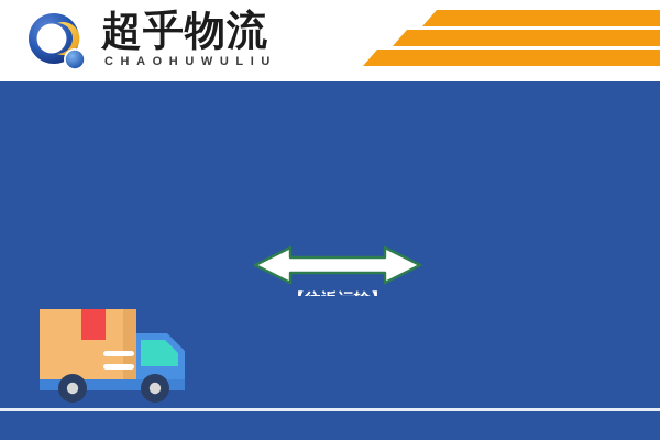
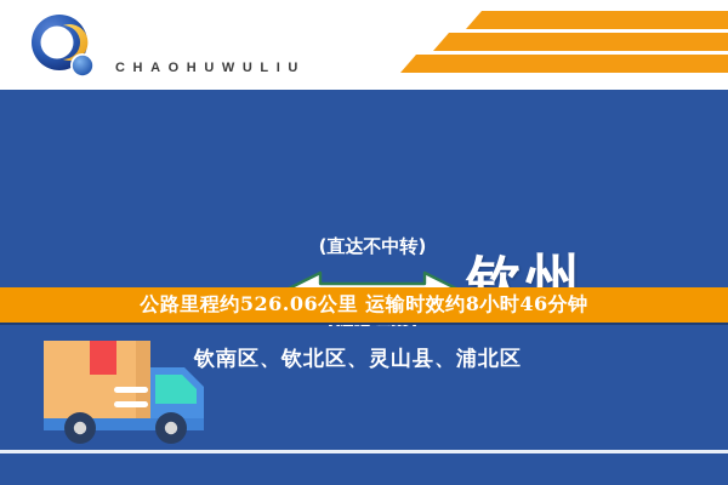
- 超乎物流
  CHAOHUWULIU
+ (直达不中转)
+ 钦州
+ 公路里程约526.06公里 运输时效约8小时46分钟
+ 钦南区、钦北区、灵山县、浦北区
